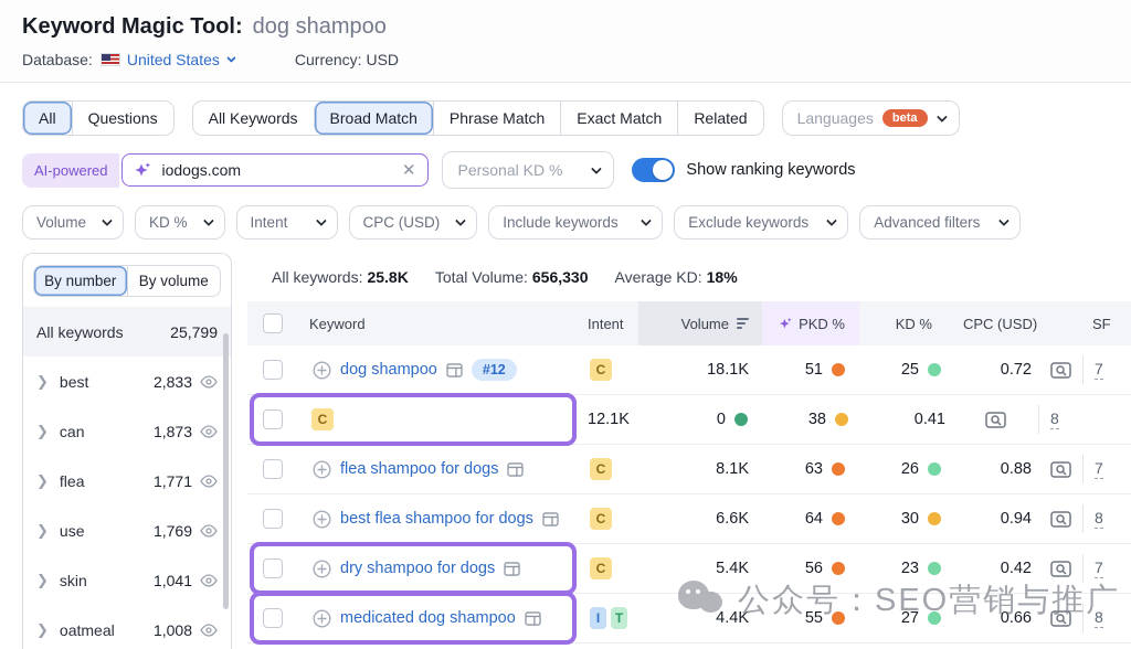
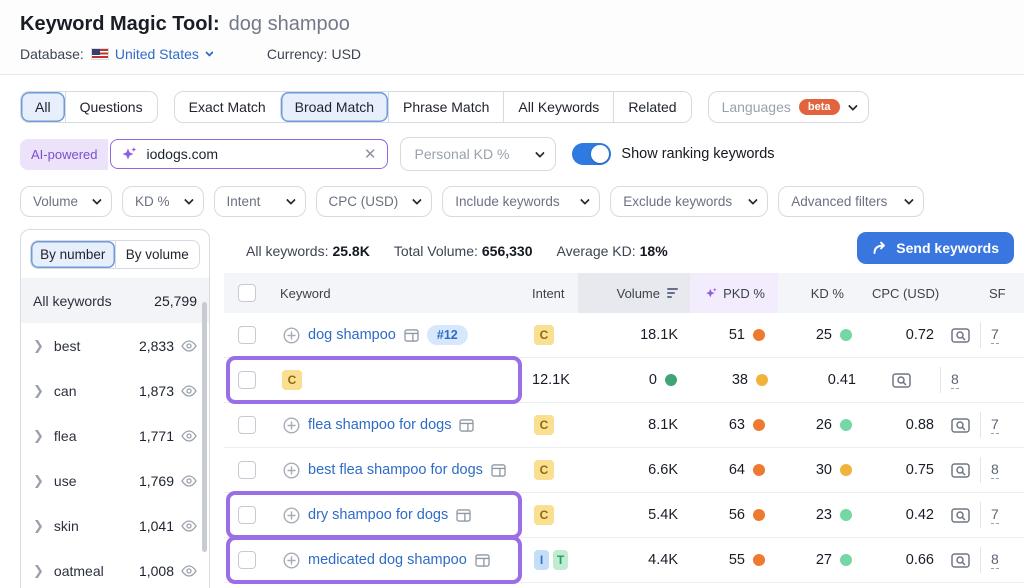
  Keyword Magic Tool:
  dog shampoo
  Database:
  United States
  Currency: USD
  All
  Questions
- All Keywords
+ Exact Match
  Broad Match
  Phrase Match
- Exact Match
+ All Keywords
  Related
  Languages
  beta
  AI-powered
  iodogs.com
  ✕
  Personal KD %
  Show ranking keywords
  Volume
  KD %
  Intent
  CPC (USD)
  Include keywords
  Exclude keywords
  Advanced filters
  By number
  By volume
  All keywords
  25,799
  ❯
  best
  2,833
  ❯
  can
  1,873
  ❯
  flea
  1,771
  ❯
  use
  1,769
  ❯
  skin
  1,041
  ❯
  oatmeal
  1,008
  All keywords: 25.8K
  Total Volume: 656,330
  Average KD: 18%
+ Send keywords
  Keyword
  Intent
  Volume
  PKD %
  KD %
  CPC (USD)
  SF
  dog shampoo
  #12
  C
  18.1K
  51
  25
  0.72
  7
  C
  12.1K
  0
  38
  0.41
  8
  flea shampoo for dogs
  C
  8.1K
  63
  26
  0.88
  7
  best flea shampoo for dogs
  C
  6.6K
  64
  30
- 0.94
+ 0.75
  8
  dry shampoo for dogs
  C
  5.4K
  56
  23
  0.42
  7
  medicated dog shampoo
  I
  T
  4.4K
  55
  27
  0.66
  8
- 公众号：SEO营销与推广
